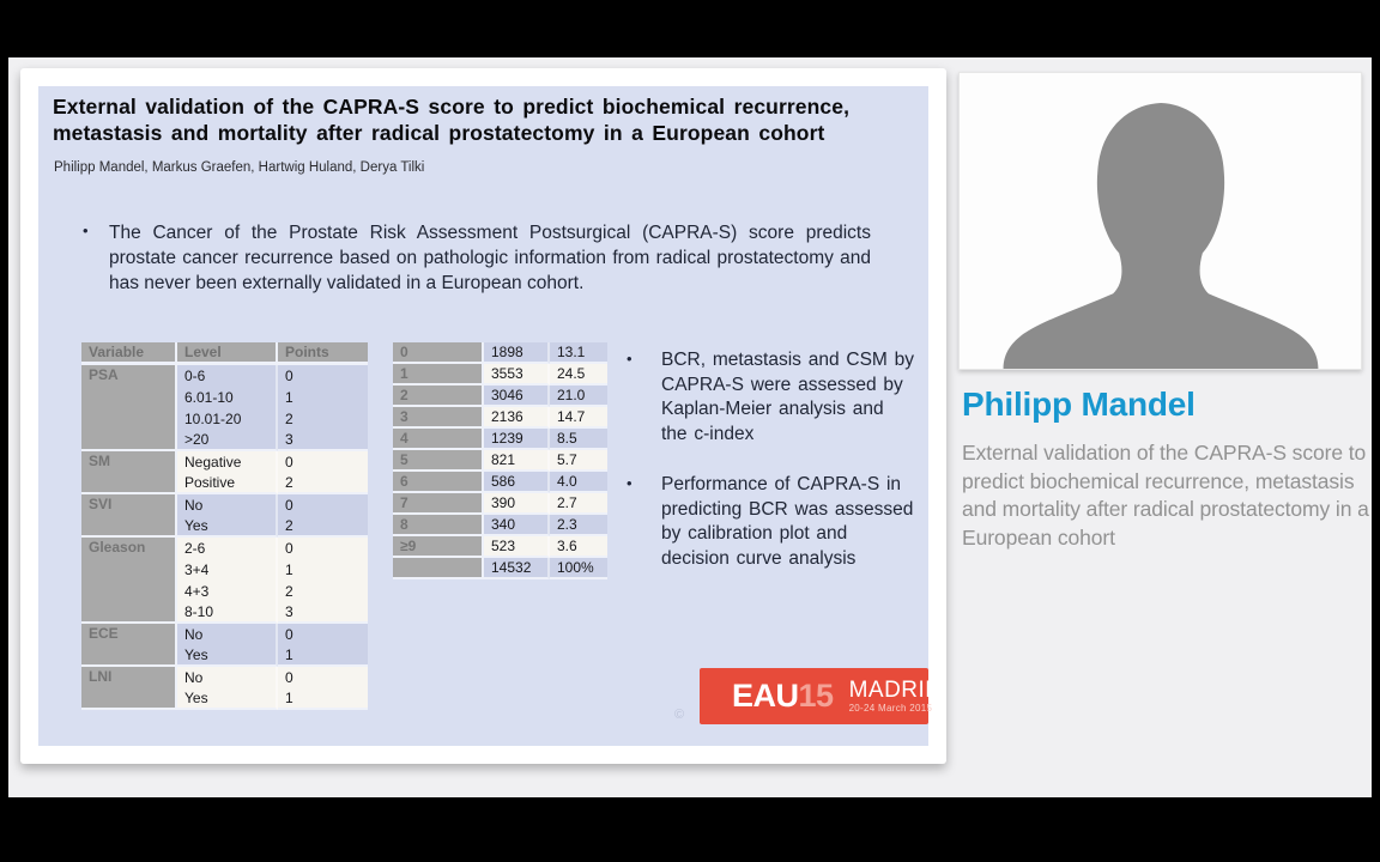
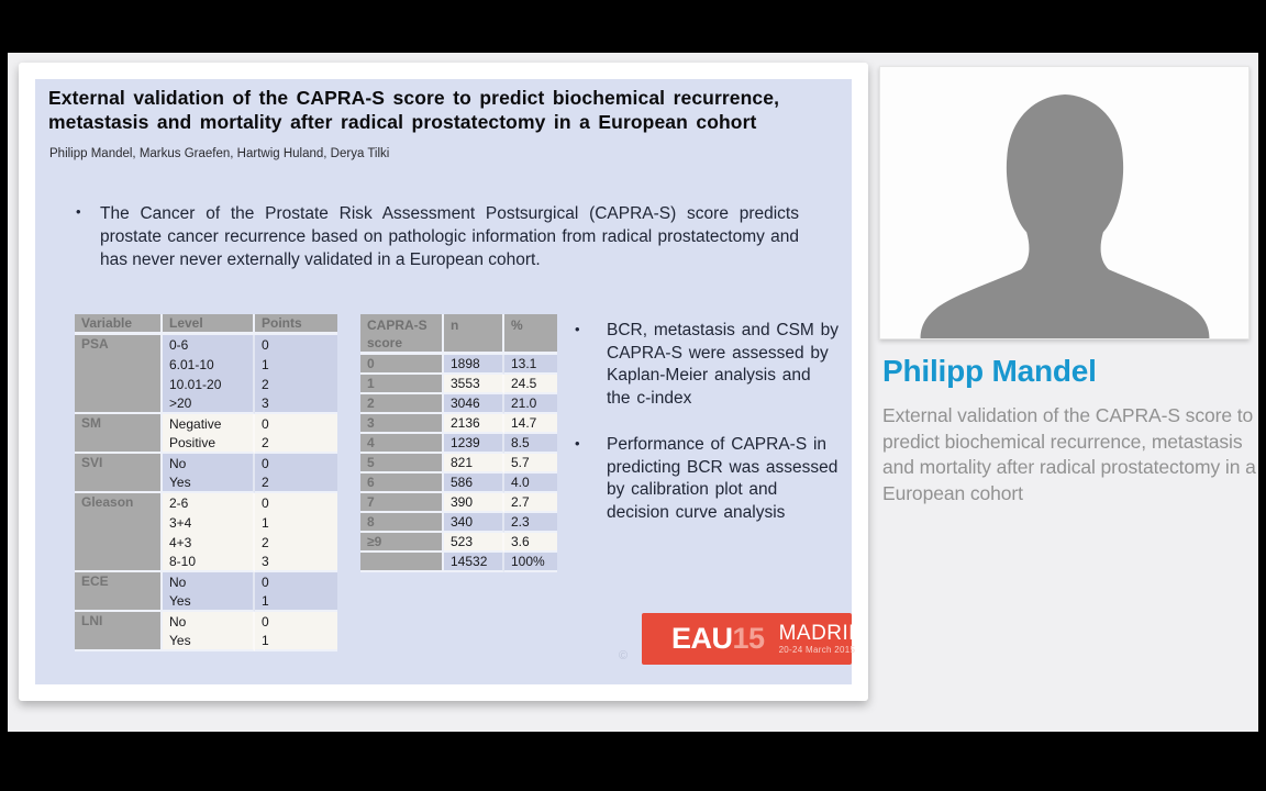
  External validation of the CAPRA-S score to predict biochemical recurrence, metastasis and mortality after radical prostatectomy in a European cohort
  Philipp Mandel, Markus Graefen, Hartwig Huland, Derya Tilki
  •
- The Cancer of the Prostate Risk Assessment Postsurgical (CAPRA-S) score predicts prostate cancer recurrence based on pathologic information from radical prostatectomy and has never been externally validated in a European cohort.
+ The Cancer of the Prostate Risk Assessment Postsurgical (CAPRA-S) score predicts prostate cancer recurrence based on pathologic information from radical prostatectomy and has never never externally validated in a European cohort.
  Variable	Level	Points
  PSA	0-6	0
  6.01-10	1
  10.01-20	2
  >20	3
  SM	Negative	0
  Positive	2
  SVI	No	0
  Yes	2
  Gleason	2-6	0
  3+4	1
  4+3	2
  8-10	3
  ECE	No	0
  Yes	1
  LNI	No	0
  Yes	1
+ CAPRA-S score	n	%
  0	1898	13.1
  1	3553	24.5
  2	3046	21.0
  3	2136	14.7
  4	1239	8.5
  5	821	5.7
  6	586	4.0
  7	390	2.7
  8	340	2.3
  ≥9	523	3.6
  	14532	100%
  •
  BCR, metastasis and CSM by CAPRA-S were assessed by Kaplan-Meier analysis and the c-index
  •
  Performance of CAPRA-S in predicting BCR was assessed by calibration plot and decision curve analysis
  EAU
  15
  MADRID
  20-24 March 2015
  Philipp Mandel
  External validation of the CAPRA-S score to predict biochemical recurrence, metastasis and mortality after radical prostatectomy in a European cohort
